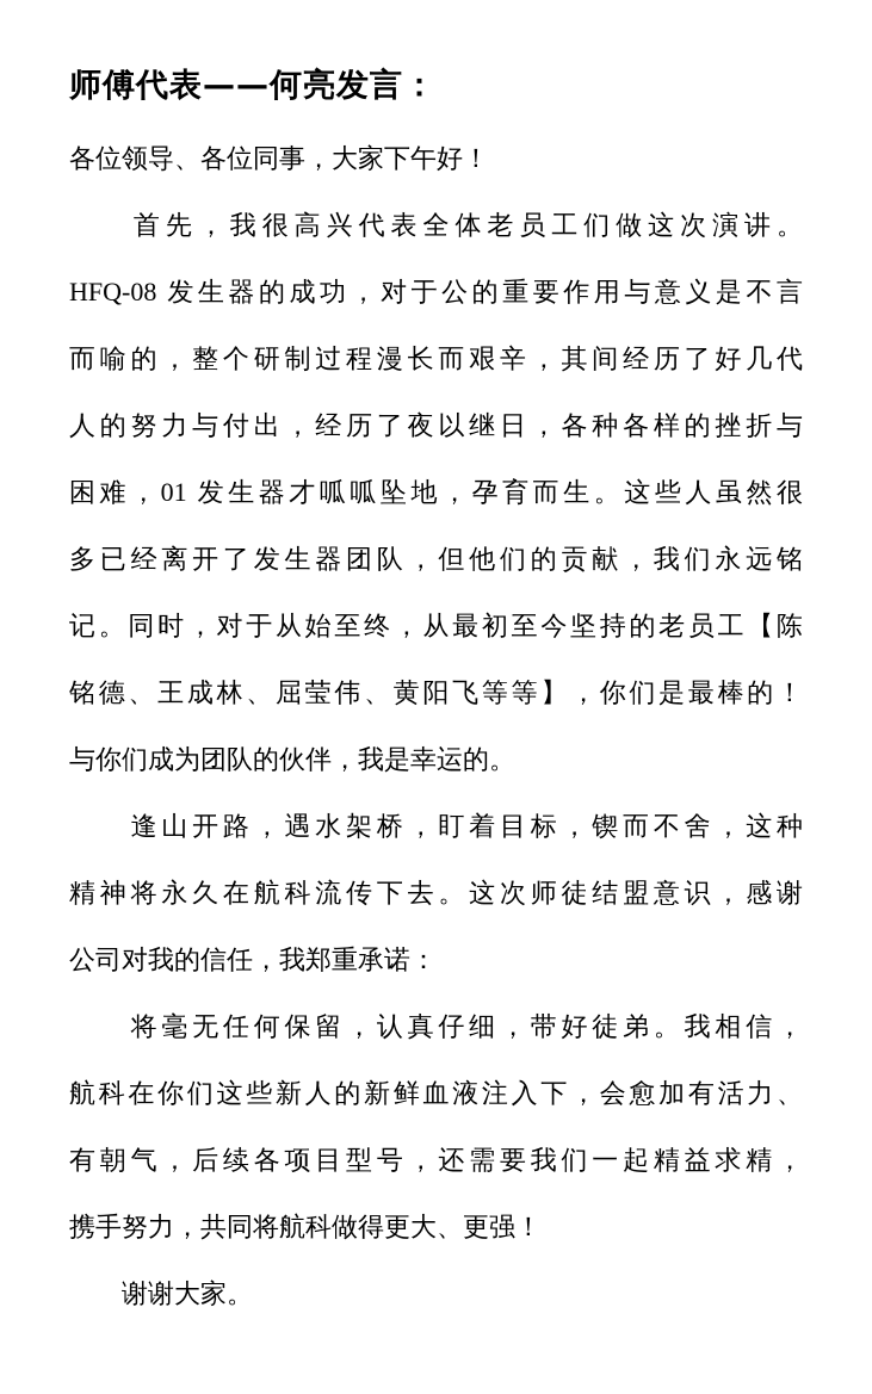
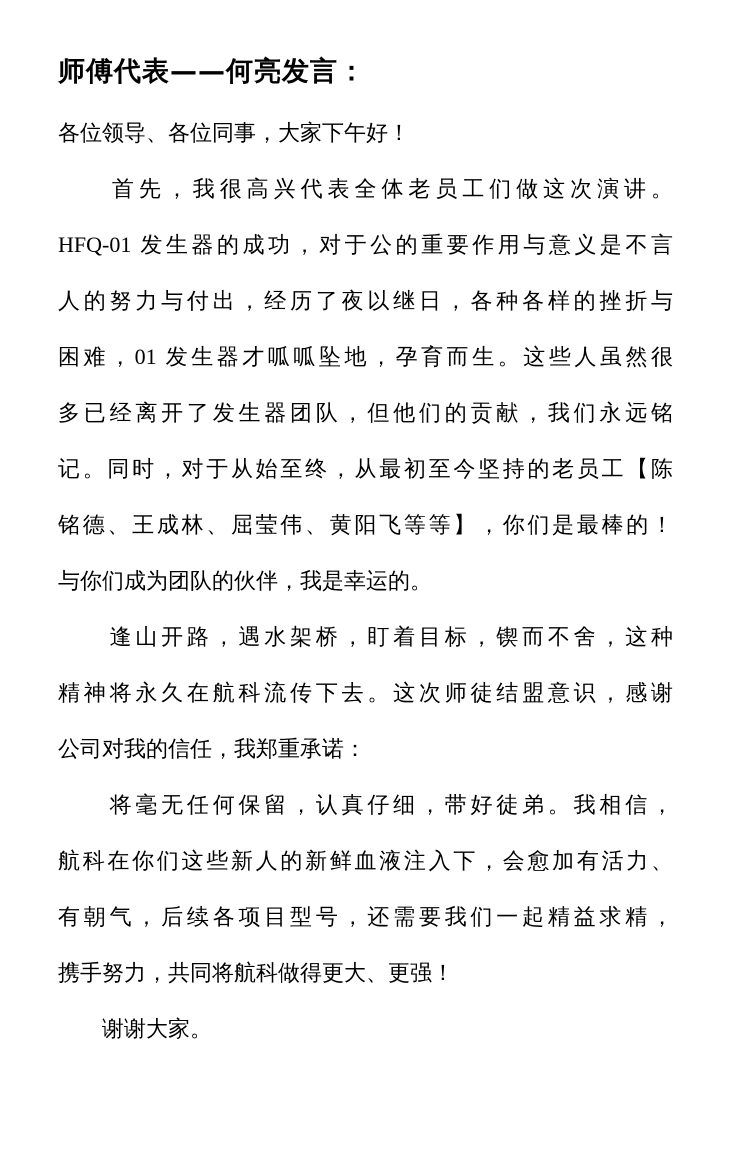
  师傅代表——何亮发言：
  各位领导、各位同事，大家下午好！
  首先，我很高兴代表全体老员工们做这次演讲。
- HFQ-08 发生器的成功，对于公的重要作用与意义是不言
+ HFQ-01 发生器的成功，对于公的重要作用与意义是不言
- 而喻的，整个研制过程漫长而艰辛，其间经历了好几代
  人的努力与付出，经历了夜以继日，各种各样的挫折与
  困难，01 发生器才呱呱坠地，孕育而生。这些人虽然很
  多已经离开了发生器团队，但他们的贡献，我们永远铭
  记。同时，对于从始至终，从最初至今坚持的老员工【陈
  铭德、王成林、屈莹伟、黄阳飞等等】，你们是最棒的！
  与你们成为团队的伙伴，我是幸运的。
  逢山开路，遇水架桥，盯着目标，锲而不舍，这种
  精神将永久在航科流传下去。这次师徒结盟意识，感谢
  公司对我的信任，我郑重承诺：
  将毫无任何保留，认真仔细，带好徒弟。我相信，
  航科在你们这些新人的新鲜血液注入下，会愈加有活力、
  有朝气，后续各项目型号，还需要我们一起精益求精，
  携手努力，共同将航科做得更大、更强！
  谢谢大家。
